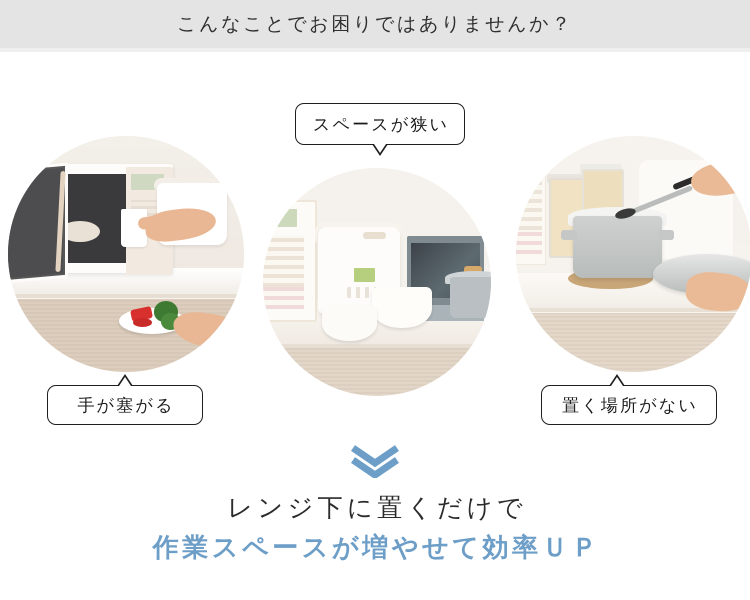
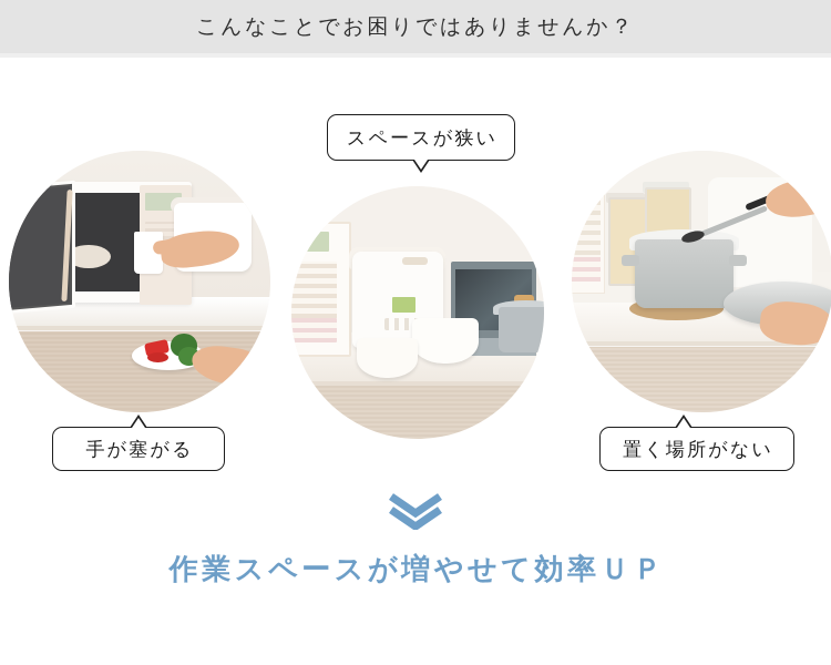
  こんなことでお困りではありませんか？
  スペースが狭い
  手が塞がる
  置く場所がない
- レンジ下に置くだけで
  作業スペースが増やせて効率ＵＰ
